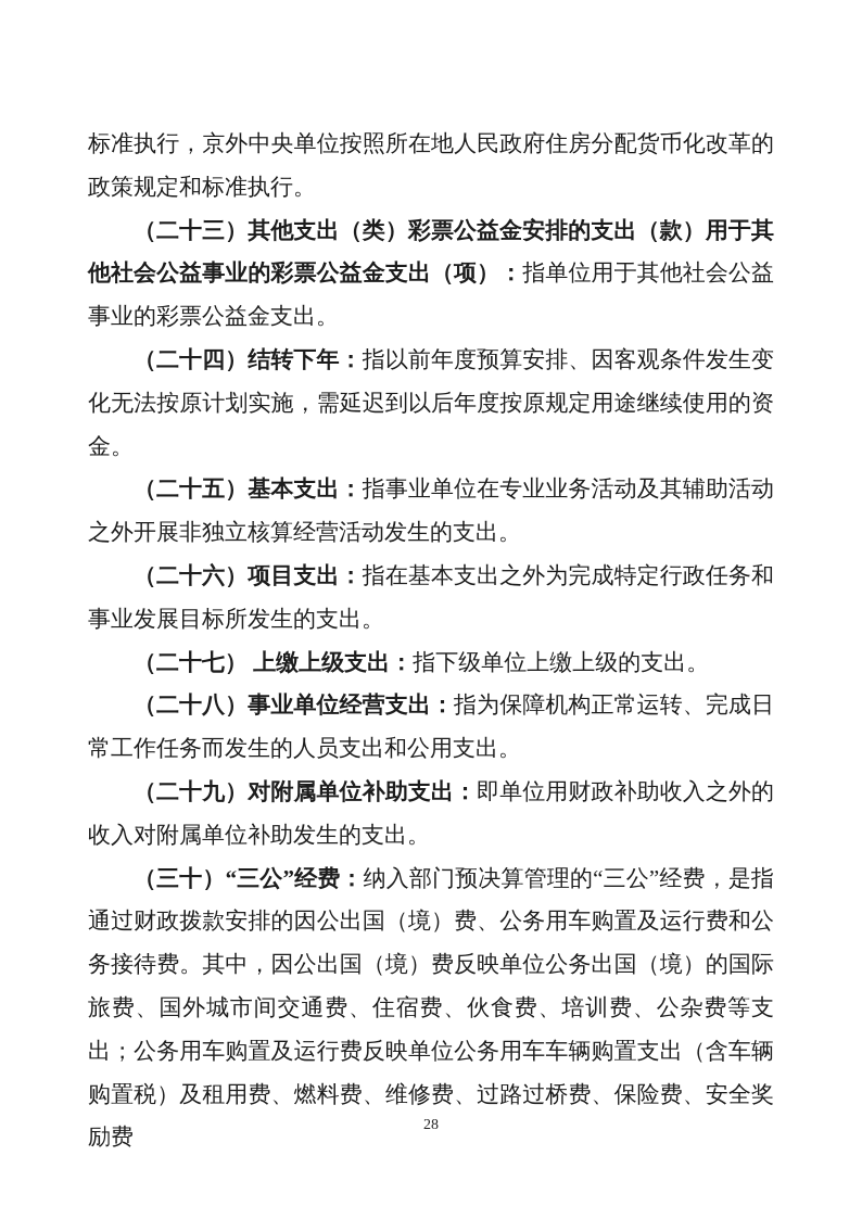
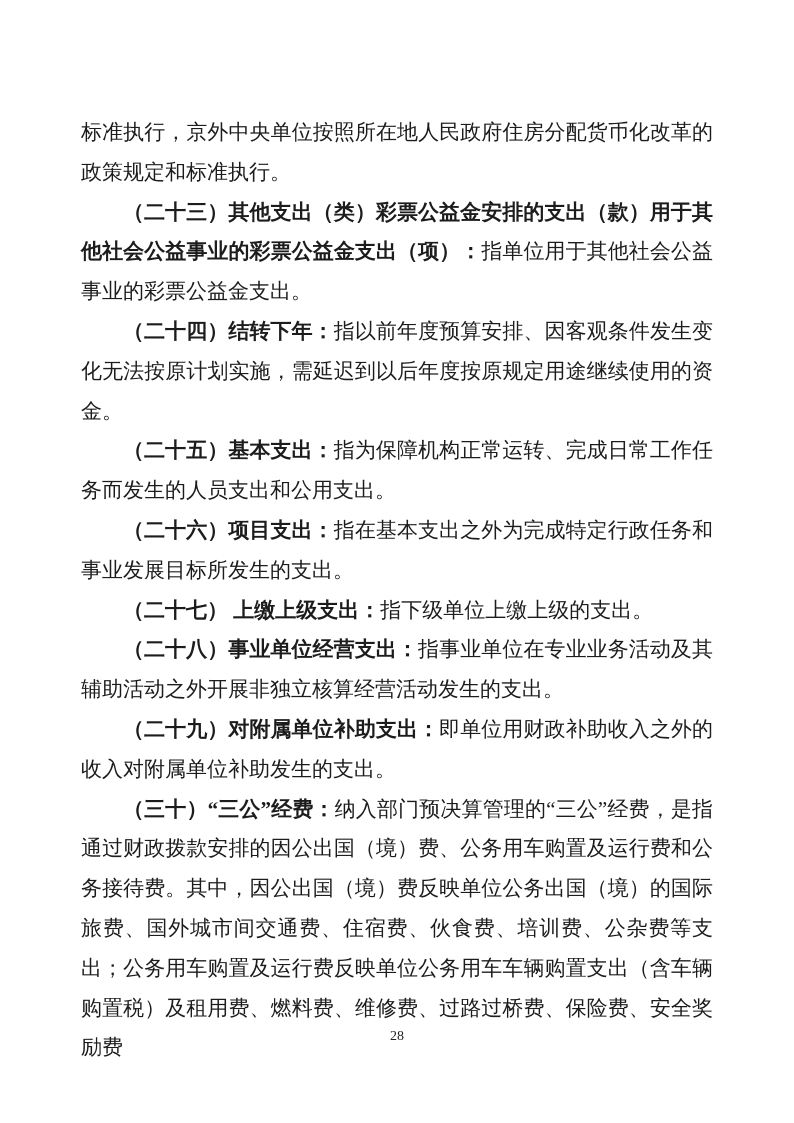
  标准执行，京外中央单位按照所在地人民政府住房分配货币化改革的政策规定和标准执行。
  （二十三）其他支出（类）彩票公益金安排的支出（款）用于其他社会公益事业的彩票公益金支出（项）：指单位用于其他社会公益事业的彩票公益金支出。
  （二十四）结转下年：指以前年度预算安排、因客观条件发生变化无法按原计划实施，需延迟到以后年度按原规定用途继续使用的资金。
- （二十五）基本支出：指事业单位在专业业务活动及其辅助活动之外开展非独立核算经营活动发生的支出。
+ （二十五）基本支出：指为保障机构正常运转、完成日常工作任务而发生的人员支出和公用支出。
  （二十六）项目支出：指在基本支出之外为完成特定行政任务和事业发展目标所发生的支出。
  （二十七） 上缴上级支出：指下级单位上缴上级的支出。
- （二十八）事业单位经营支出：指为保障机构正常运转、完成日常工作任务而发生的人员支出和公用支出。
+ （二十八）事业单位经营支出：指事业单位在专业业务活动及其辅助活动之外开展非独立核算经营活动发生的支出。
  （二十九）对附属单位补助支出：即单位用财政补助收入之外的收入对附属单位补助发生的支出。
  （三十）“三公”经费：纳入部门预决算管理的“三公”经费，是指通过财政拨款安排的因公出国（境）费、公务用车购置及运行费和公务接待费。其中，因公出国（境）费反映单位公务出国（境）的国际旅费、国外城市间交通费、住宿费、伙食费、培训费、公杂费等支出；公务用车购置及运行费反映单位公务用车车辆购置支出（含车辆购置税）及租用费、燃料费、维修费、过路过桥费、保险费、安全奖励费
  28
